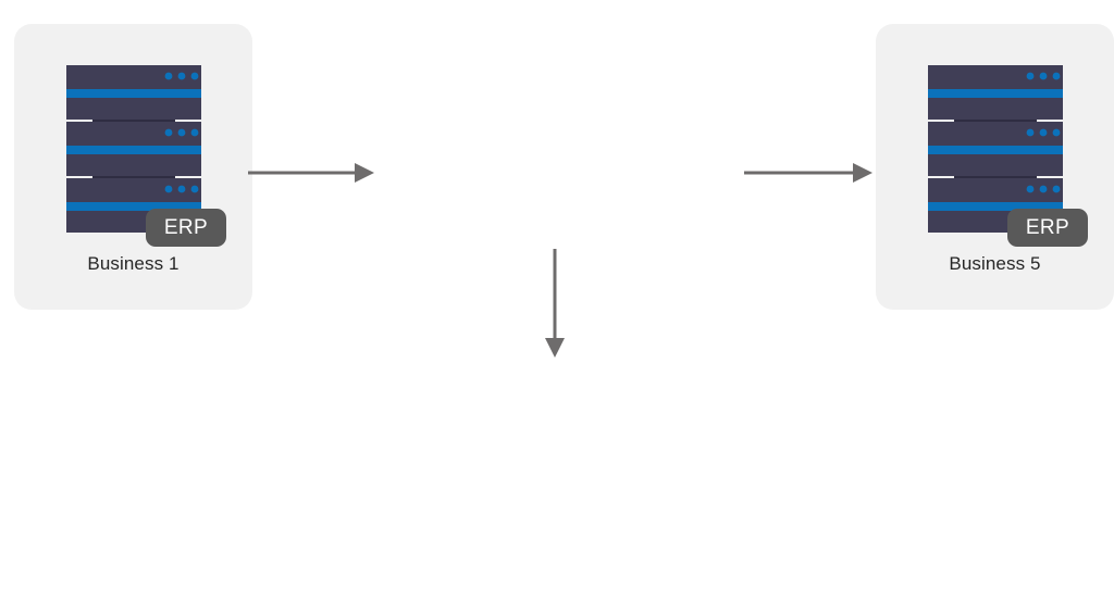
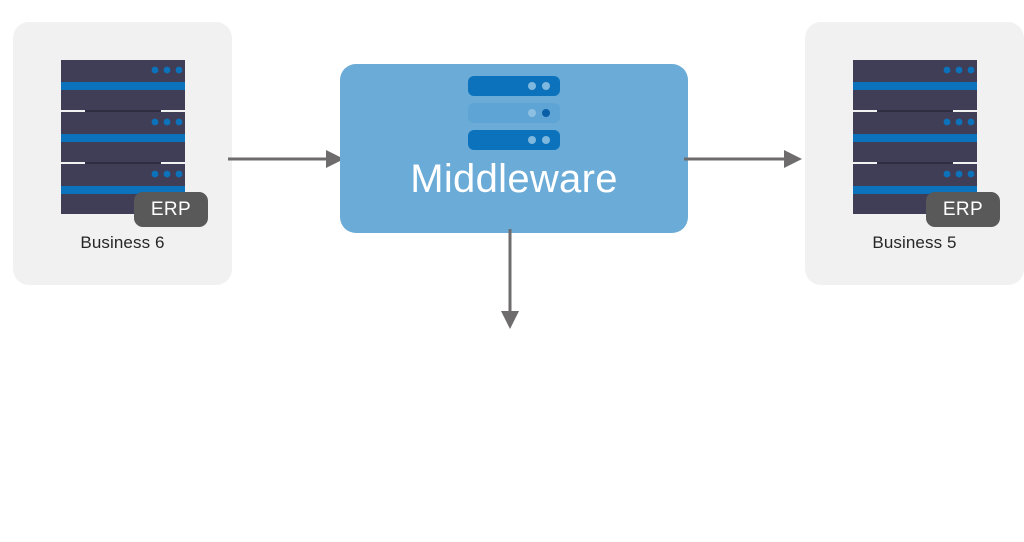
  ERP
- Business 1
+ Business 6
+ Middleware
  ERP
  Business 5
